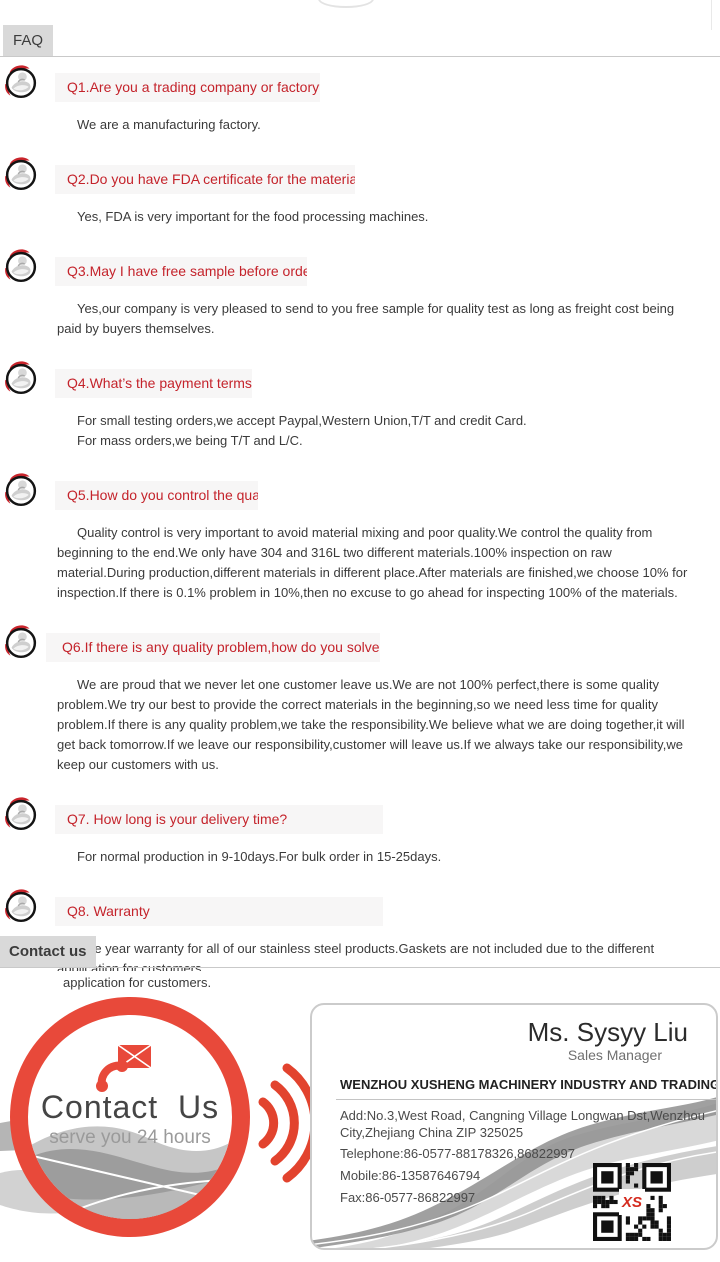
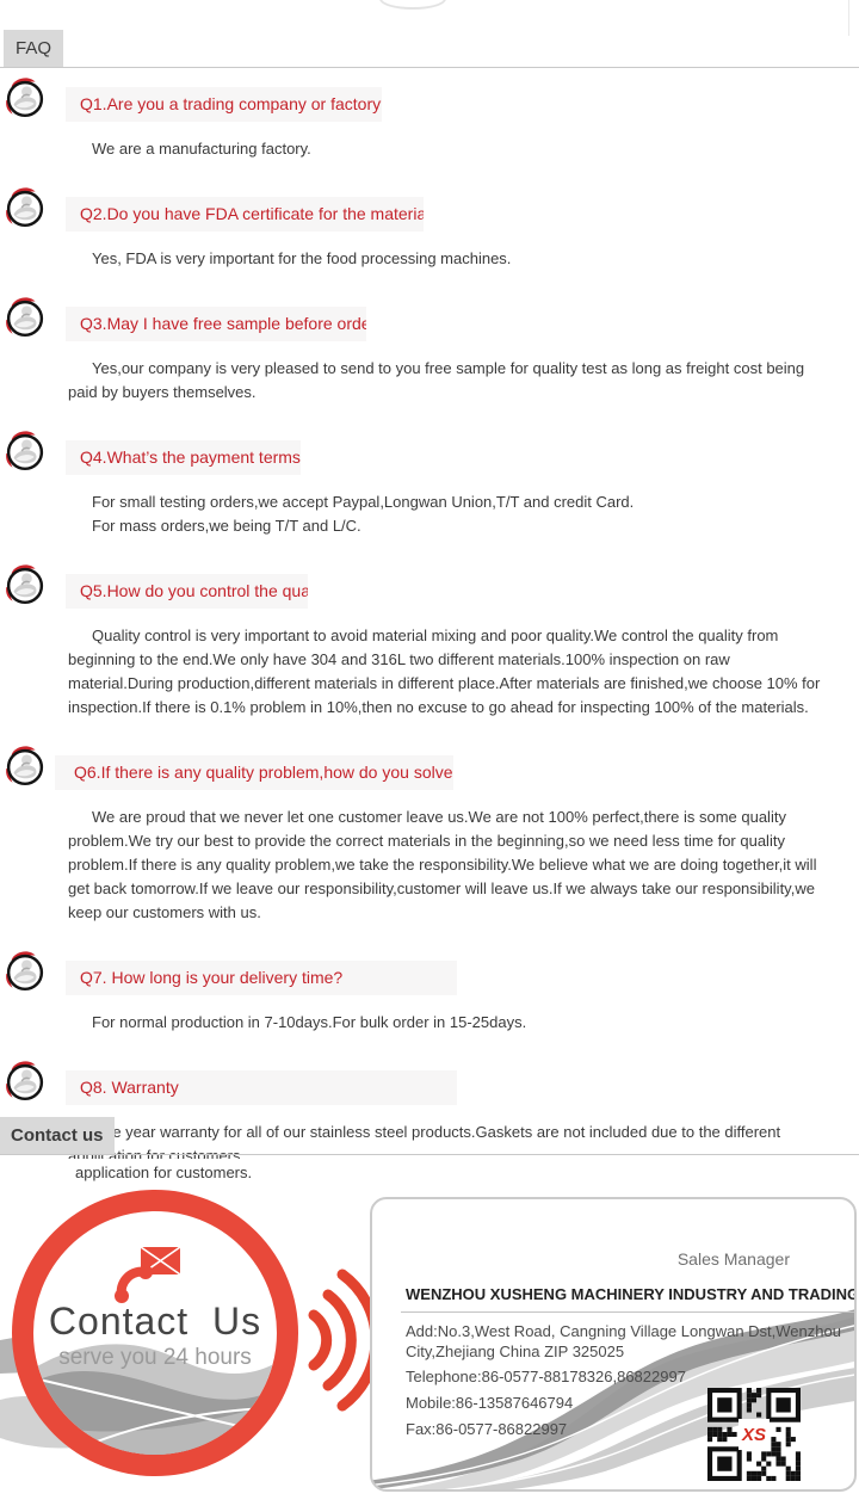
  FAQ
  Q1.Are you a trading company or factory
  We are a manufacturing factory.
  Q2.Do you have FDA certificate for the materia
  Yes, FDA is very important for the food processing machines.
  Q3.May I have free sample before orde
  Yes,our company is very pleased to send to you free sample for quality test as long as freight cost being paid by buyers themselves.
  Q4.What’s the payment terms
- For small testing orders,we accept Paypal,Western Union,T/T and credit Card.
+ For small testing orders,we accept Paypal,Longwan Union,T/T and credit Card.
  For mass orders,we being T/T and L/C.
  Q5.How do you control the qua
  Quality control is very important to avoid material mixing and poor quality.We control the quality from beginning to the end.We only have 304 and 316L two different materials.100% inspection on raw material.During production,different materials in different place.After materials are finished,we choose 10% for inspection.If there is 0.1% problem in 10%,then no excuse to go ahead for inspecting 100% of the materials.
  Q6.If there is any quality problem,how do you solve
  We are proud that we never let one customer leave us.We are not 100% perfect,there is some quality problem.We try our best to provide the correct materials in the beginning,so we need less time for quality problem.If there is any quality problem,we take the responsibility.We believe what we are doing together,it will get back tomorrow.If we leave our responsibility,customer will leave us.If we always take our responsibility,we keep our customers with us.
  Q7. How long is your delivery time?
- For normal production in 9-10days.For bulk order in 15-25days.
+ For normal production in 7-10days.For bulk order in 15-25days.
  Q8. Warranty
  e year warranty for all of our stainless steel products.Gaskets are not included due to the different application for customers
  application for customers.
  Contact us
  Contact Us
  serve you 24 hours
- Ms. Sysyy Liu
  Sales Manager
  WENZHOU XUSHENG MACHINERY INDUSTRY AND TRADING
  Add:No.3,West Road, Cangning Village Longwan Dst,Wenzhou
  City,Zhejiang China ZIP 325025
  Telephone:86-0577-88178326,86822997
  Mobile:86-13587646794
  Fax:86-0577-86822997
  XS
